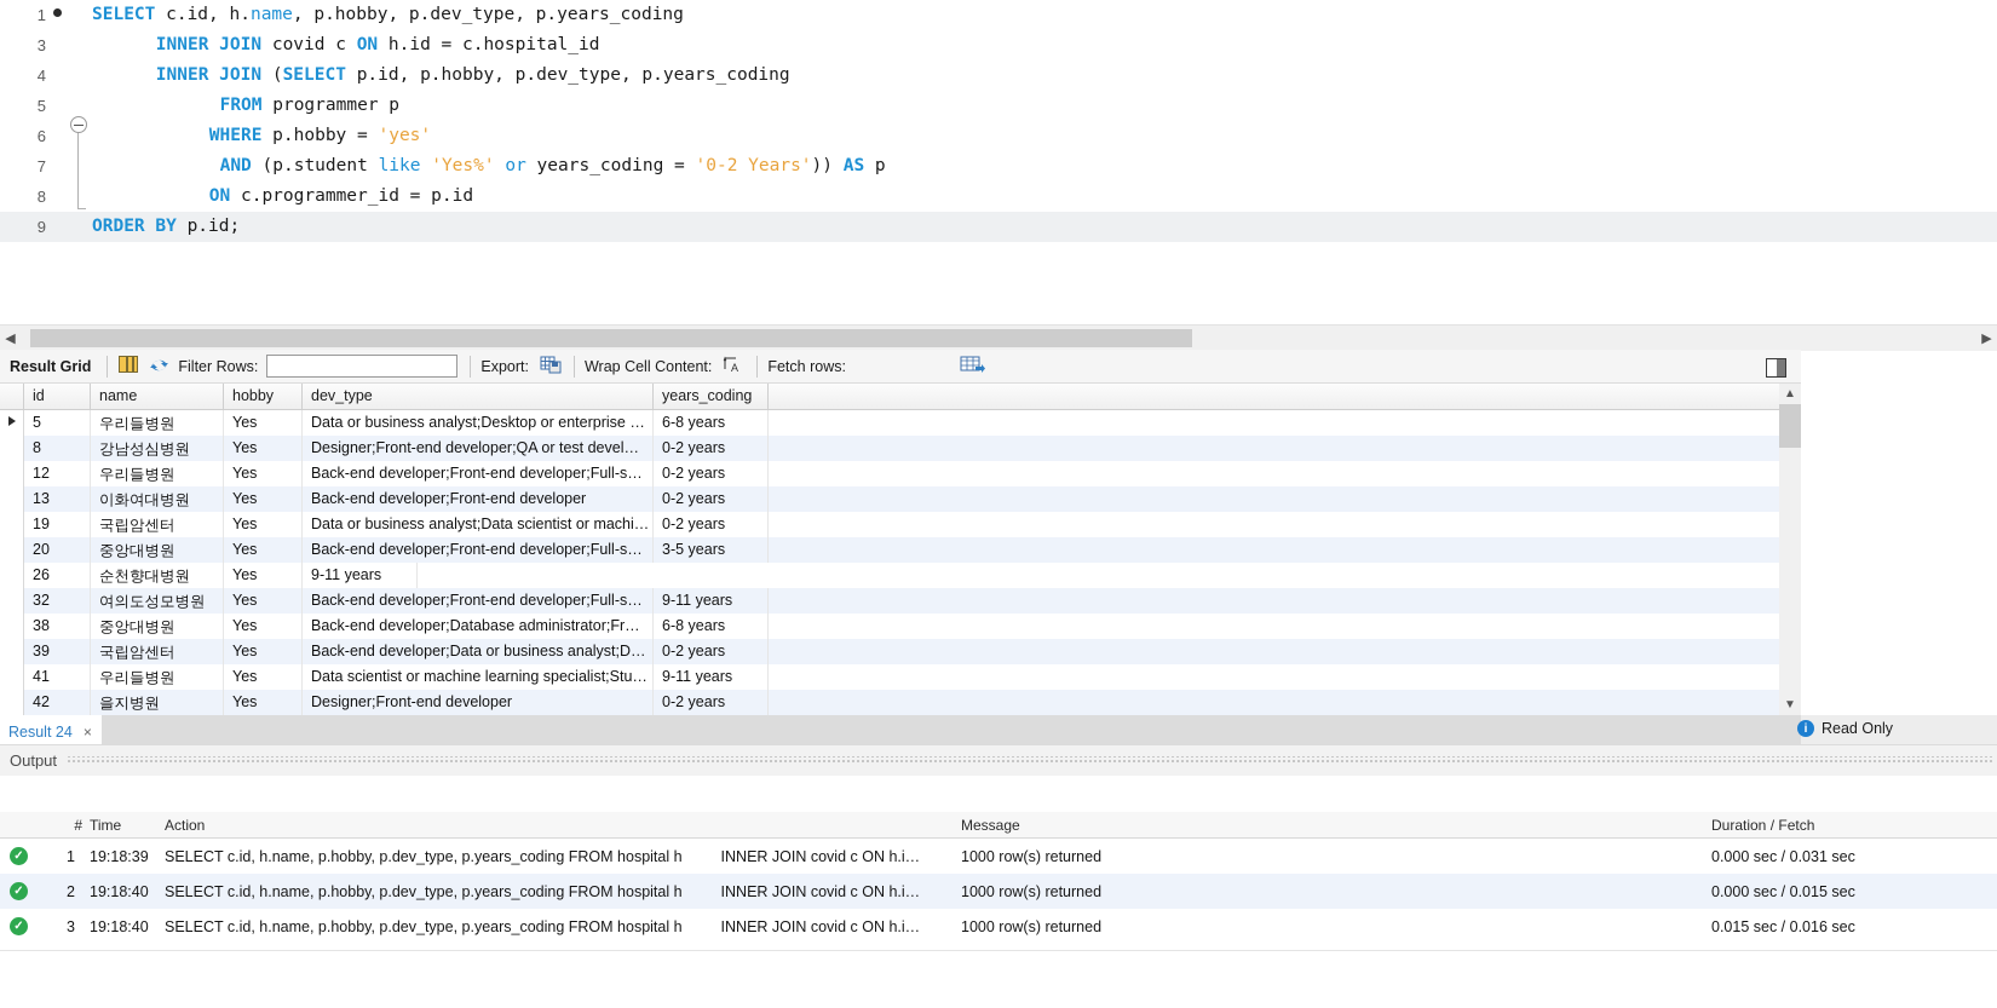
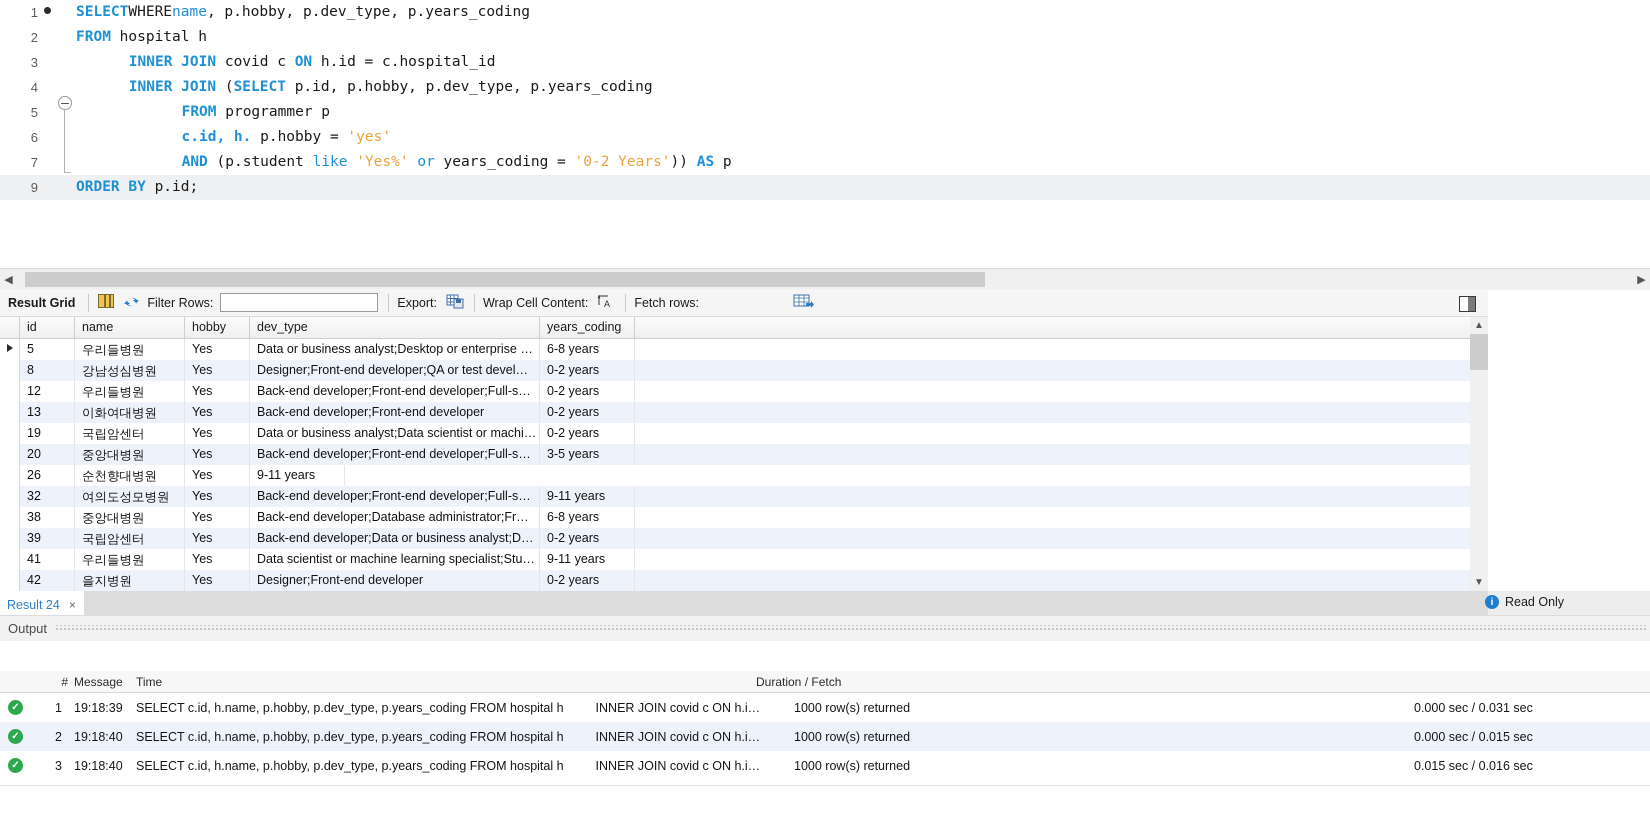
- 1 SELECT c.id, h.name, p.hobby, p.dev_type, p.years_coding
+ 1 SELECTWHEREname, p.hobby, p.dev_type, p.years_coding
+ 2 FROM hospital h
  3 INNER JOIN covid c ON h.id = c.hospital_id
  4 INNER JOIN (SELECT p.id, p.hobby, p.dev_type, p.years_coding
  5 FROM programmer p
- 6 WHERE p.hobby = 'yes'
+ 6 c.id, h. p.hobby = 'yes'
  7 AND (p.student like 'Yes%' or years_coding = '0-2 Years')) AS p
- 8 ON c.programmer_id = p.id
  9 ORDER BY p.id;
  ◀
  ▶
  Result Grid
  Filter Rows:
  Export:
  Wrap Cell Content:
  A
  Fetch rows:
  id
  name
  hobby
  dev_type
  years_coding
  5
  우리들병원
  Yes
  Data or business analyst;Desktop or enterprise …
  6-8 years
  8
  강남성심병원
  Yes
  Designer;Front-end developer;QA or test devel…
  0-2 years
  12
  우리들병원
  Yes
  Back-end developer;Front-end developer;Full-s…
  0-2 years
  13
  이화여대병원
  Yes
  Back-end developer;Front-end developer
  0-2 years
  19
  국립암센터
  Yes
  Data or business analyst;Data scientist or machi…
  0-2 years
  20
  중앙대병원
  Yes
  Back-end developer;Front-end developer;Full-s…
  3-5 years
  26
  순천향대병원
  Yes
  9-11 years
  32
  여의도성모병원
  Yes
  Back-end developer;Front-end developer;Full-s…
  9-11 years
  38
  중앙대병원
  Yes
  Back-end developer;Database administrator;Fr…
  6-8 years
  39
  국립암센터
  Yes
  Back-end developer;Data or business analyst;D…
  0-2 years
  41
  우리들병원
  Yes
  Data scientist or machine learning specialist;Stu…
  9-11 years
  42
  을지병원
  Yes
  Designer;Front-end developer
  0-2 years
  ▲
  ▼
  Result 24
  ×
  i
  Read Only
  Output
  #
- Time
+ Message
- Action
- Message
+ Time
  Duration / Fetch
  ✓
  1
  19:18:39
  SELECT c.id, h.name, p.hobby, p.dev_type, p.years_coding FROM hospital h
  INNER JOIN covid c ON h.i…
  1000 row(s) returned
  0.000 sec / 0.031 sec
  ✓
  2
  19:18:40
  SELECT c.id, h.name, p.hobby, p.dev_type, p.years_coding FROM hospital h
  INNER JOIN covid c ON h.i…
  1000 row(s) returned
  0.000 sec / 0.015 sec
  ✓
  3
  19:18:40
  SELECT c.id, h.name, p.hobby, p.dev_type, p.years_coding FROM hospital h
  INNER JOIN covid c ON h.i…
  1000 row(s) returned
  0.015 sec / 0.016 sec
